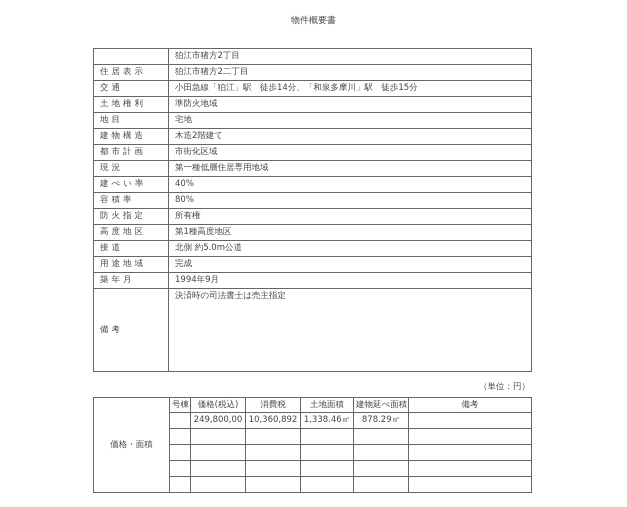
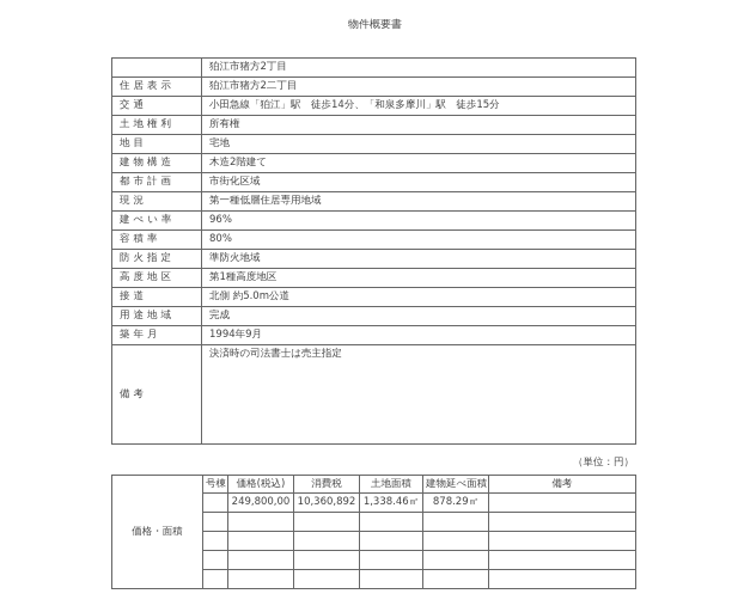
  物件概要書
  	狛江市猪方2丁目
  住居表示	狛江市猪方2二丁目
  交通	小田急線「狛江」駅 徒歩14分、「和泉多摩川」駅 徒歩15分
- 土地権利	準防火地域
+ 土地権利	所有権
  地目	宅地
  建物構造	木造2階建て
  都市計画	市街化区域
  現況	第一種低層住居専用地域
- 建ぺい率	40%
+ 建ぺい率	96%
  容積率	80%
- 防火指定	所有権
+ 防火指定	準防火地域
  高度地区	第1種高度地区
  接道	北側 約5.0m公道
  用途地域	完成
  築年月	1994年9月
  備考	決済時の司法書士は売主指定
  （単位：円）
  価格・面積	号棟	価格(税込)	消費税	土地面積	建物延べ面積	備考
  	249,800,00	10,360,892	1,338.46㎡	878.29㎡
